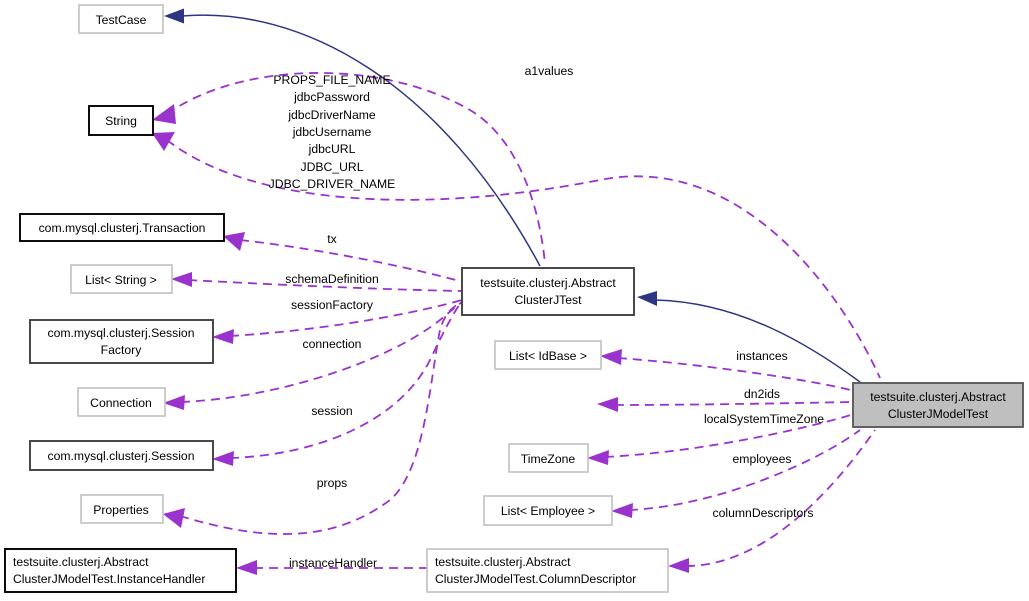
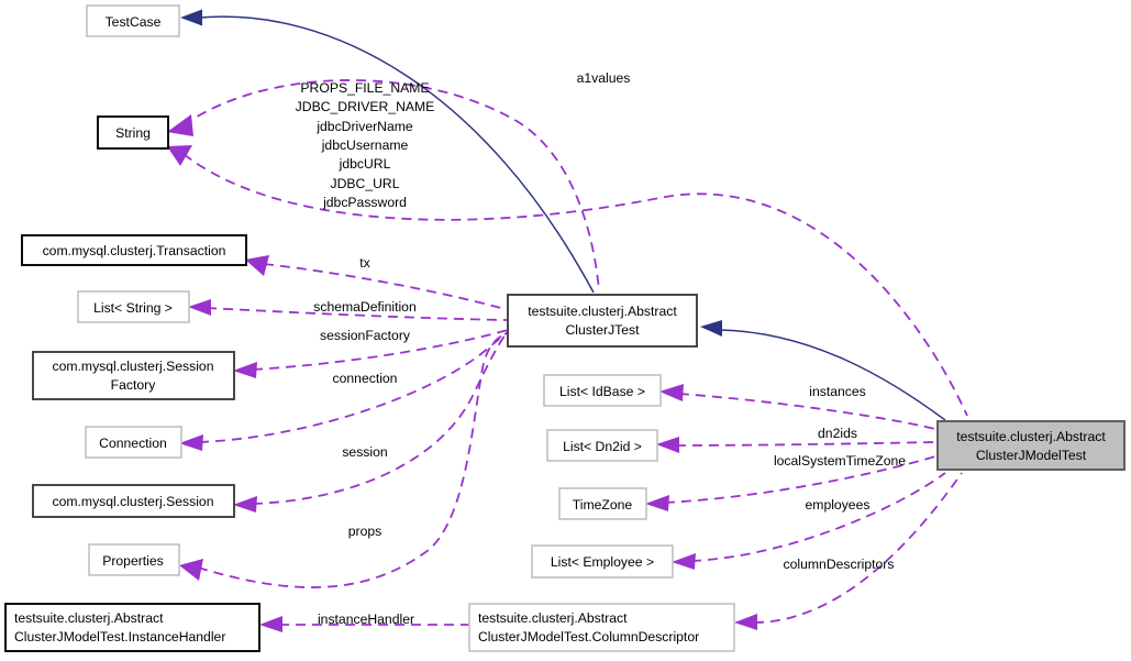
  TestCase
  String
  com.mysql.clusterj.Transaction
  List< String >
  com.mysql.clusterj.Session
  Factory
  Connection
  com.mysql.clusterj.Session
  Properties
  testsuite.clusterj.Abstract
  ClusterJTest
  List< IdBase >
+ List< Dn2id >
  TimeZone
  List< Employee >
  testsuite.clusterj.Abstract
  ClusterJModelTest.InstanceHandler
  testsuite.clusterj.Abstract
  ClusterJModelTest.ColumnDescriptor
  testsuite.clusterj.Abstract
  ClusterJModelTest
  a1values
  PROPS_FILE_NAME
- jdbcPassword
+ JDBC_DRIVER_NAME
  jdbcDriverName
  jdbcUsername
  jdbcURL
  JDBC_URL
- JDBC_DRIVER_NAME
+ jdbcPassword
  tx
  schemaDefinition
  sessionFactory
  connection
  session
  props
  instances
  dn2ids
  localSystemTimeZone
  employees
  columnDescriptors
  instanceHandler
